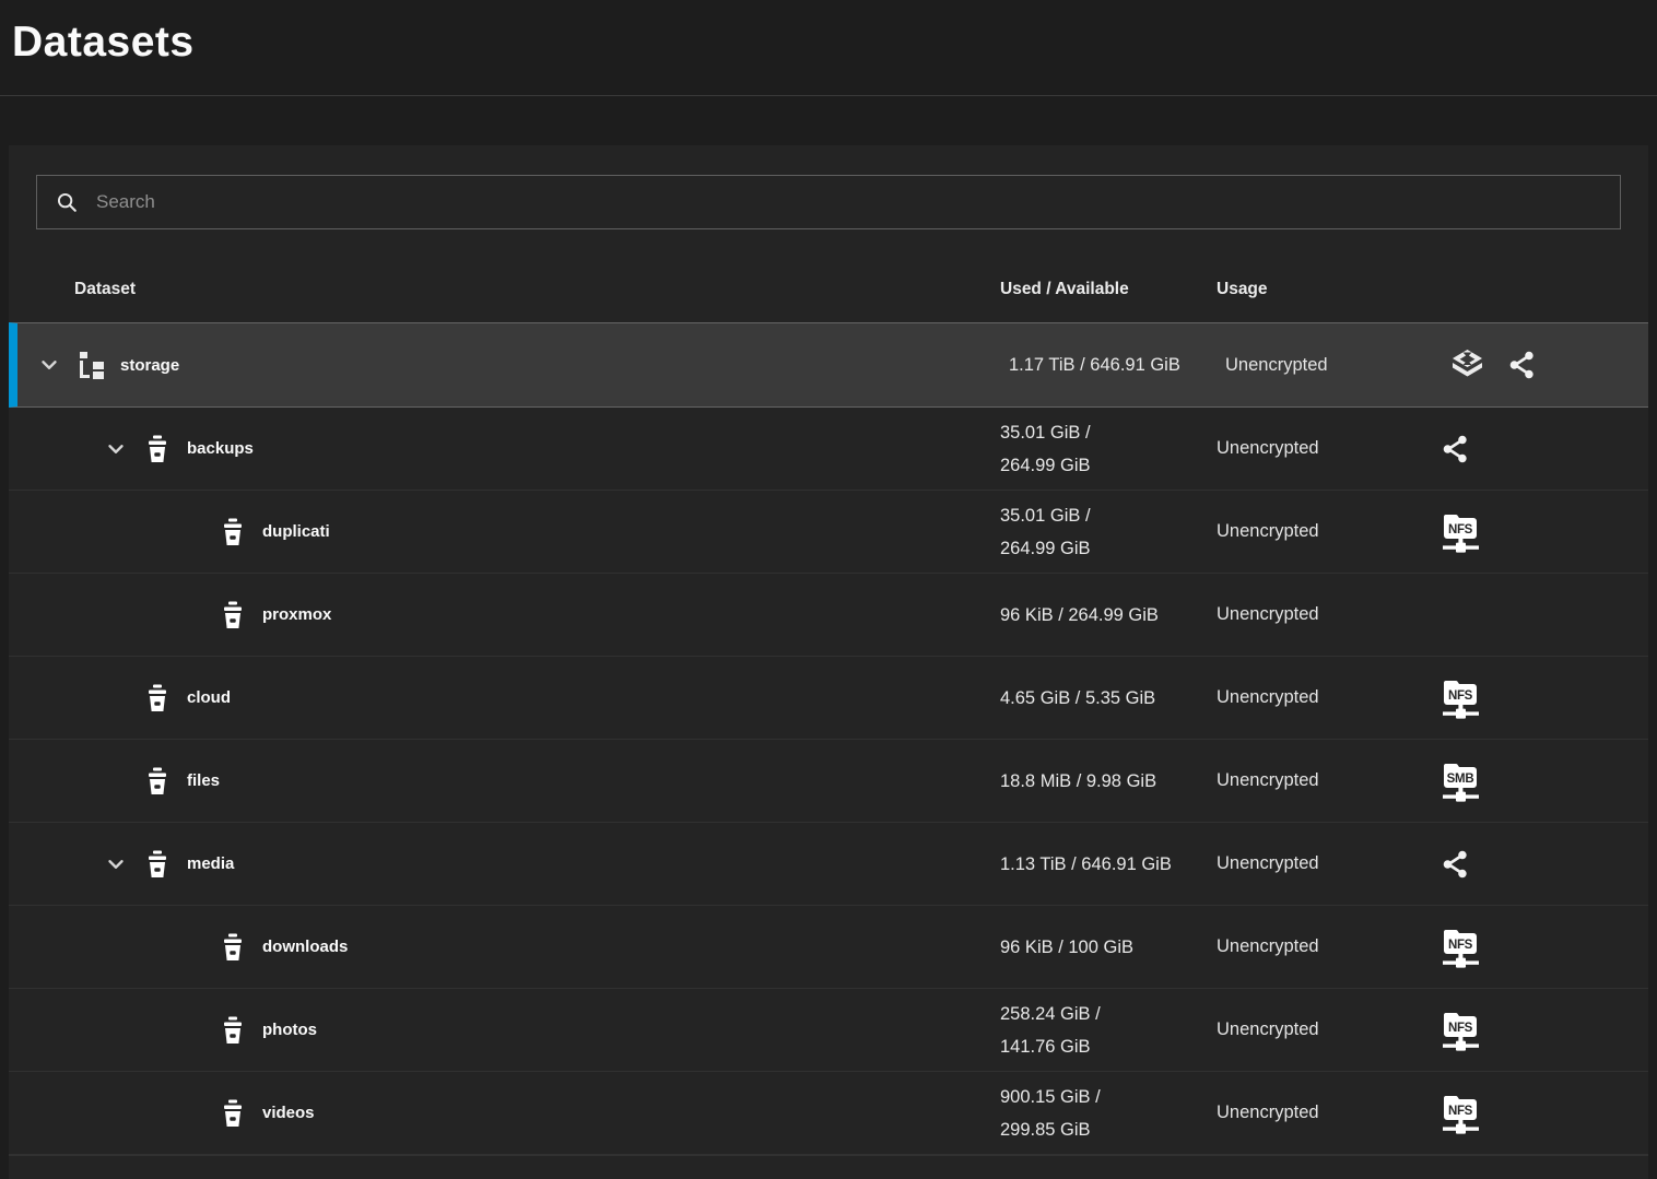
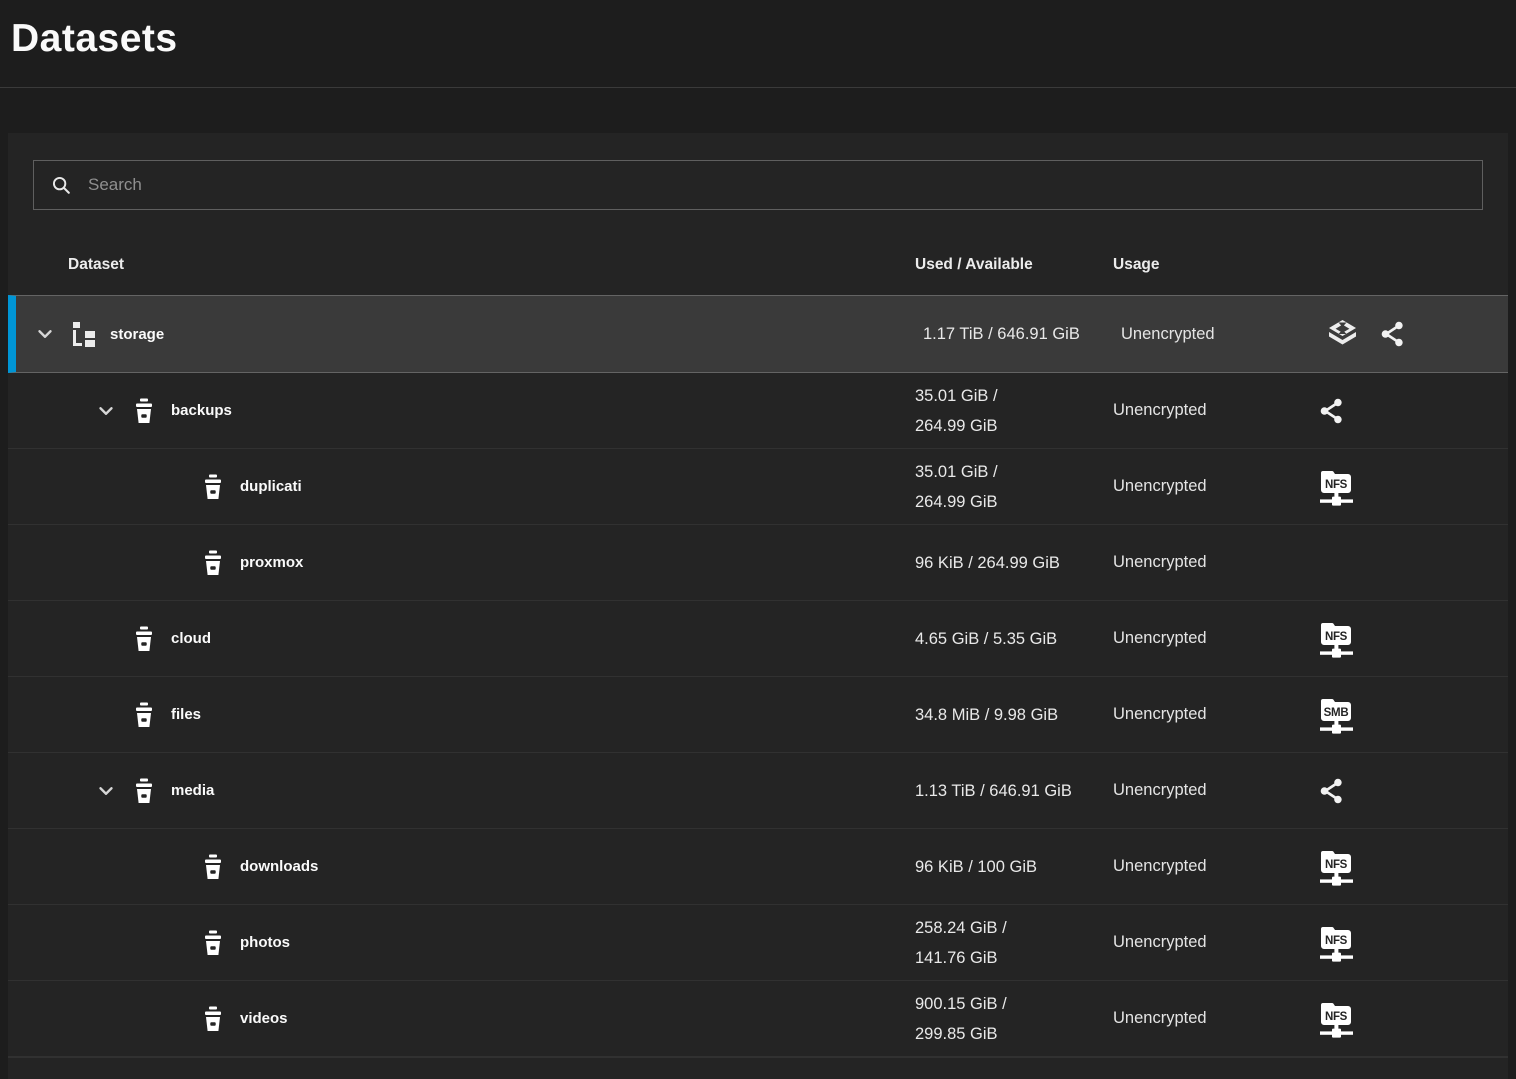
  Datasets
  Search
  Dataset
  Used / Available
  Usage
  storage
  1.17 TiB / 646.91 GiB
  Unencrypted
  backups
  35.01 GiB /
  264.99 GiB
  Unencrypted
  duplicati
  35.01 GiB /
  264.99 GiB
  Unencrypted
  NFS
  proxmox
  96 KiB / 264.99 GiB
  Unencrypted
  cloud
  4.65 GiB / 5.35 GiB
  Unencrypted
  NFS
  files
- 18.8 MiB / 9.98 GiB
+ 34.8 MiB / 9.98 GiB
  Unencrypted
  SMB
  media
  1.13 TiB / 646.91 GiB
  Unencrypted
  downloads
  96 KiB / 100 GiB
  Unencrypted
  NFS
  photos
  258.24 GiB /
  141.76 GiB
  Unencrypted
  NFS
  videos
  900.15 GiB /
  299.85 GiB
  Unencrypted
  NFS
